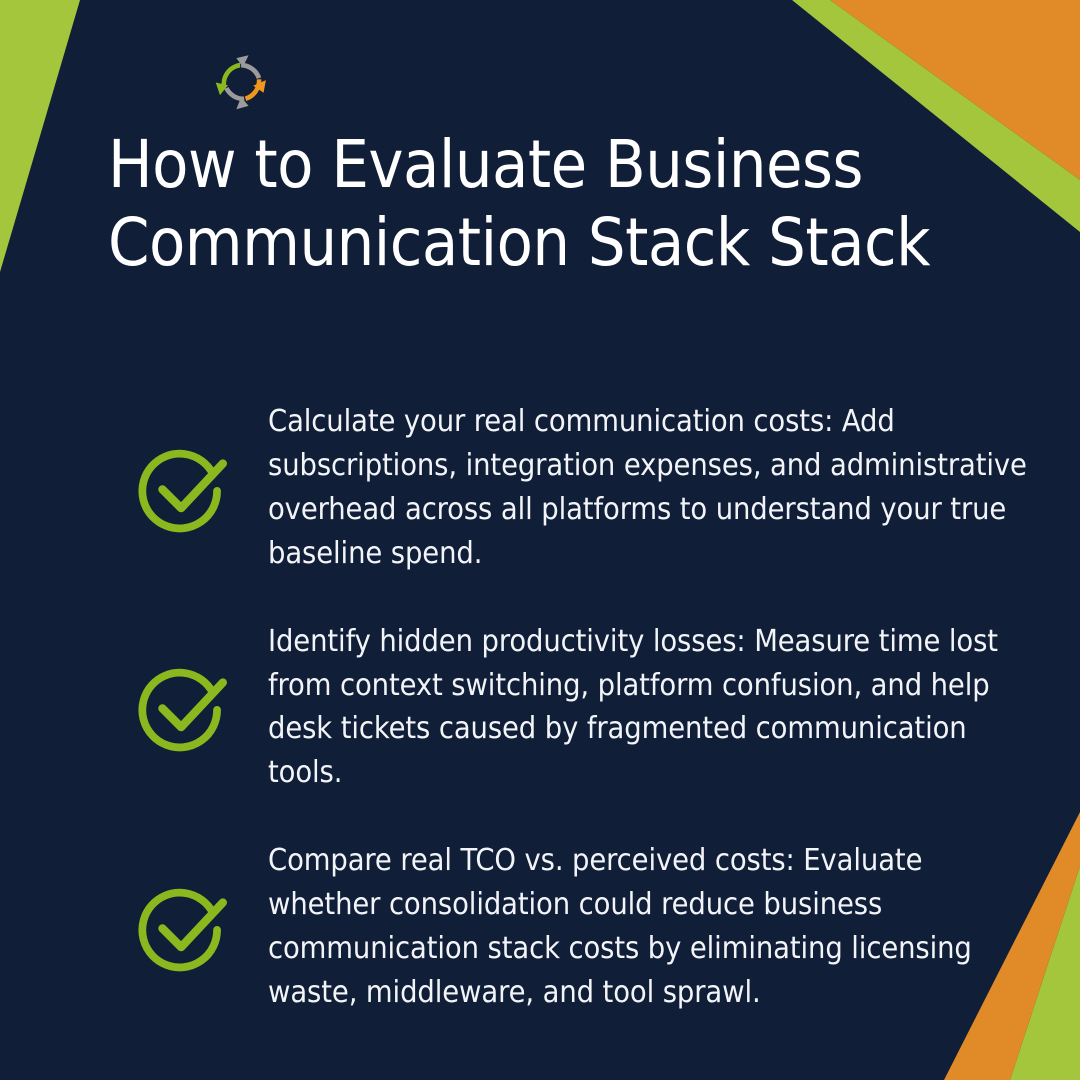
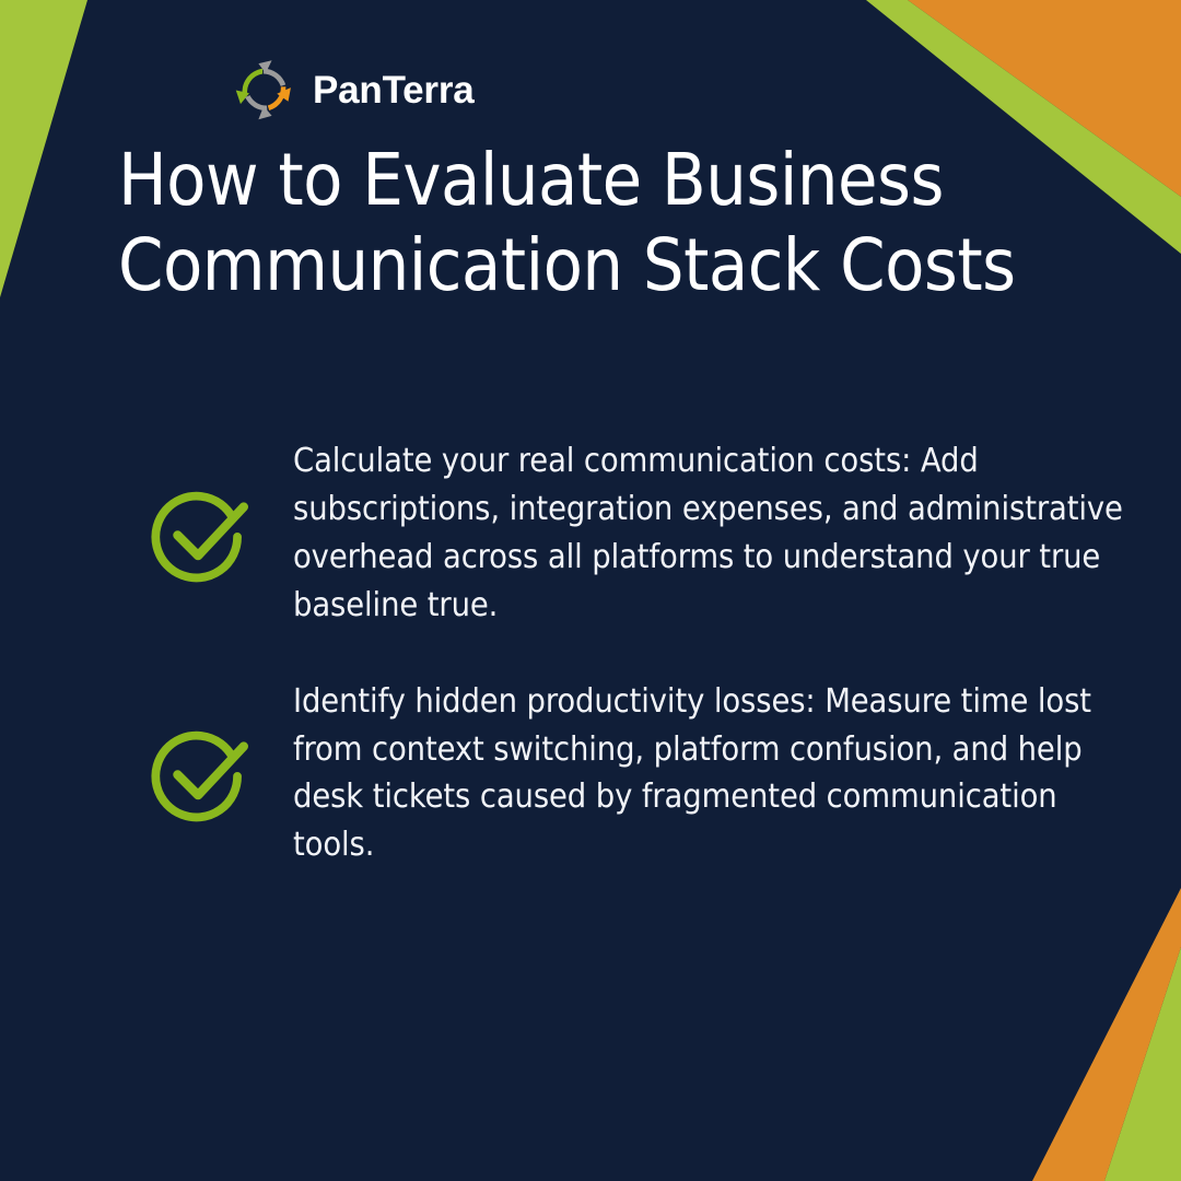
+ PanTerra
- How to Evaluate Business Communication Stack Stack
+ How to Evaluate Business Communication Stack Costs
- Calculate your real communication costs: Add subscriptions, integration expenses, and administrative overhead across all platforms to understand your true baseline spend.
+ Calculate your real communication costs: Add subscriptions, integration expenses, and administrative overhead across all platforms to understand your true baseline true.
  Identify hidden productivity losses: Measure time lost from context switching, platform confusion, and help desk tickets caused by fragmented communication tools.
- Compare real TCO vs. perceived costs: Evaluate whether consolidation could reduce business communication stack costs by eliminating licensing waste, middleware, and tool sprawl.
